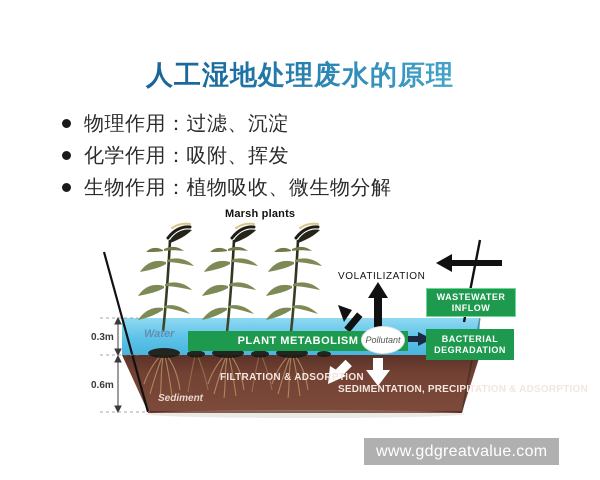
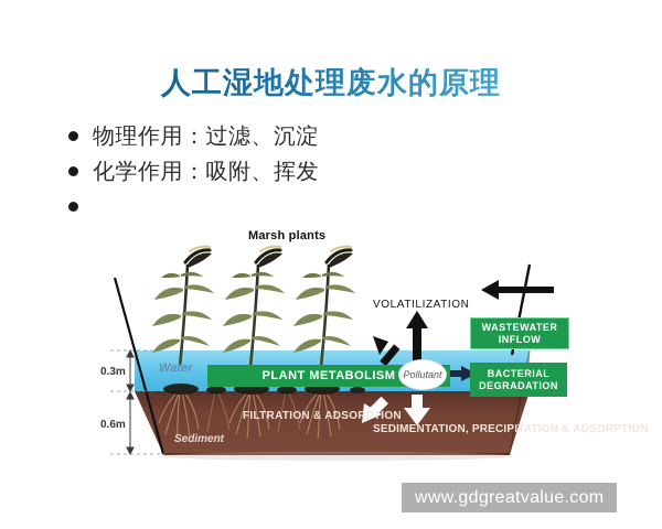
  人工湿地处理废水的原理
  物理作用：过滤、沉淀
  化学作用：吸附、挥发
- 生物作用：植物吸收、微生物分解
  Marsh plants
  VOLATILIZATION
  0.3m
  0.6m
  Water
  Sediment
  PLANT METABOLISM
  WASTEWATER INFLOW
  BACTERIAL DEGRADATION
  Pollutant
  FILTRATION & ADSORPTION
  SEDIMENTATION, PRECIPITATION & ADSORPTION
  www.gdgreatvalue.com
